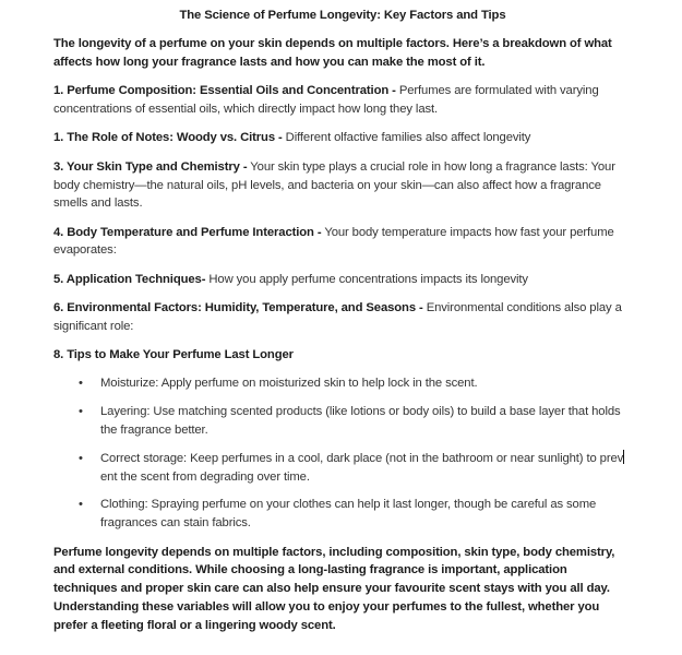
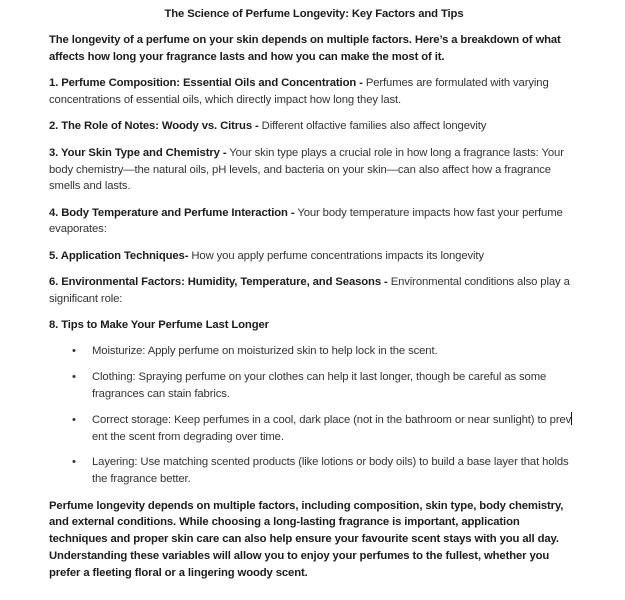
  The Science of Perfume Longevity: Key Factors and Tips
  The longevity of a perfume on your skin depends on multiple factors. Here’s a breakdown of what affects how long your fragrance lasts and how you can make the most of it.
  1. Perfume Composition: Essential Oils and Concentration - Perfumes are formulated with varying concentrations of essential oils, which directly impact how long they last.
- 1. The Role of Notes: Woody vs. Citrus - Different olfactive families also affect longevity
+ 2. The Role of Notes: Woody vs. Citrus - Different olfactive families also affect longevity
  3. Your Skin Type and Chemistry - Your skin type plays a crucial role in how long a fragrance lasts: Your body chemistry—the natural oils, pH levels, and bacteria on your skin—can also affect how a fragrance smells and lasts.
  4. Body Temperature and Perfume Interaction - Your body temperature impacts how fast your perfume evaporates:
  5. Application Techniques- How you apply perfume concentrations impacts its longevity
  6. Environmental Factors: Humidity, Temperature, and Seasons - Environmental conditions also play a significant role:
  8. Tips to Make Your Perfume Last Longer
  Moisturize: Apply perfume on moisturized skin to help lock in the scent.
- Layering: Use matching scented products (like lotions or body oils) to build a base layer that holds the fragrance better.
+ Clothing: Spraying perfume on your clothes can help it last longer, though be careful as some fragrances can stain fabrics.
  Correct storage: Keep perfumes in a cool, dark place (not in the bathroom or near sunlight) to prevent the scent from degrading over time.
- Clothing: Spraying perfume on your clothes can help it last longer, though be careful as some fragrances can stain fabrics.
+ Layering: Use matching scented products (like lotions or body oils) to build a base layer that holds the fragrance better.
  Perfume longevity depends on multiple factors, including composition, skin type, body chemistry, and external conditions. While choosing a long-lasting fragrance is important, application techniques and proper skin care can also help ensure your favourite scent stays with you all day. Understanding these variables will allow you to enjoy your perfumes to the fullest, whether you prefer a fleeting floral or a lingering woody scent.
